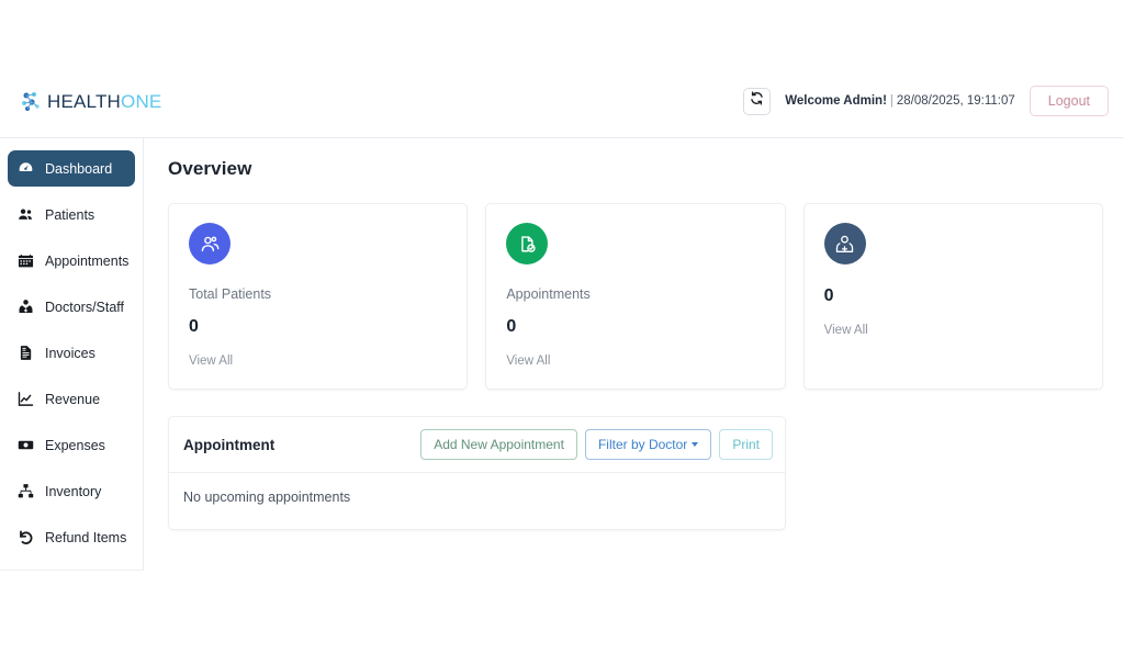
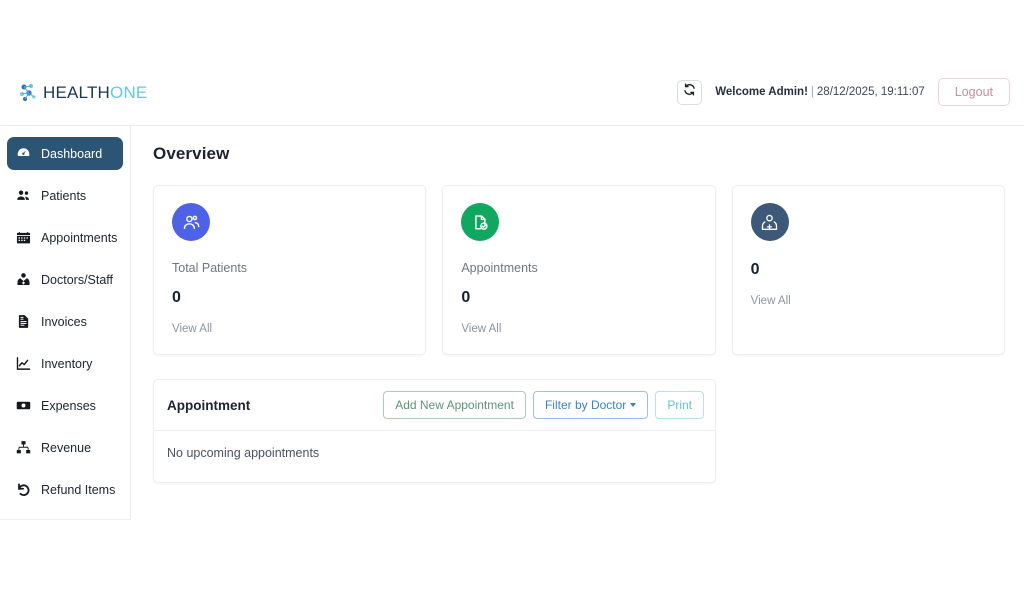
  HEALTHONE
- Welcome Admin! | 28/08/2025, 19:11:07
+ Welcome Admin! | 28/12/2025, 19:11:07
  Logout
  Dashboard
  Patients
  Appointments
  Doctors/Staff
  Invoices
- Revenue
+ Inventory
  Expenses
- Inventory
+ Revenue
  Refund Items
  Overview
  Total Patients
  0
  View All
  Appointments
  0
  View All
  0
  View All
  Appointment
  Add New Appointment
  Filter by Doctor
  Print
  No upcoming appointments
